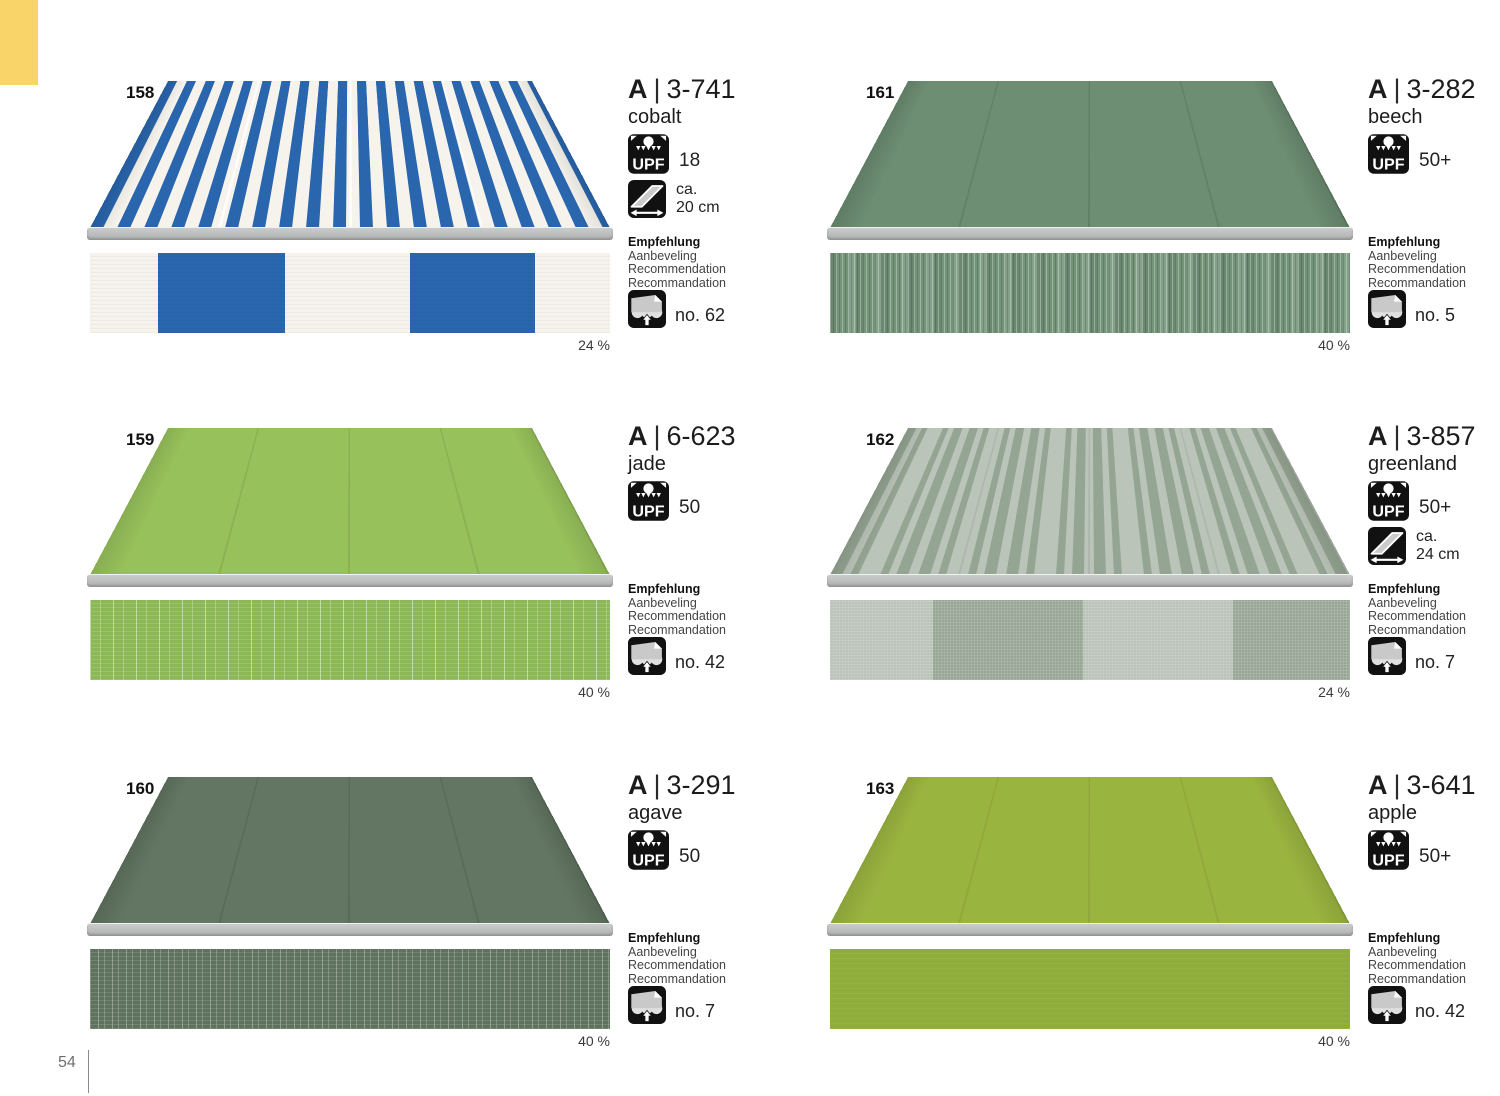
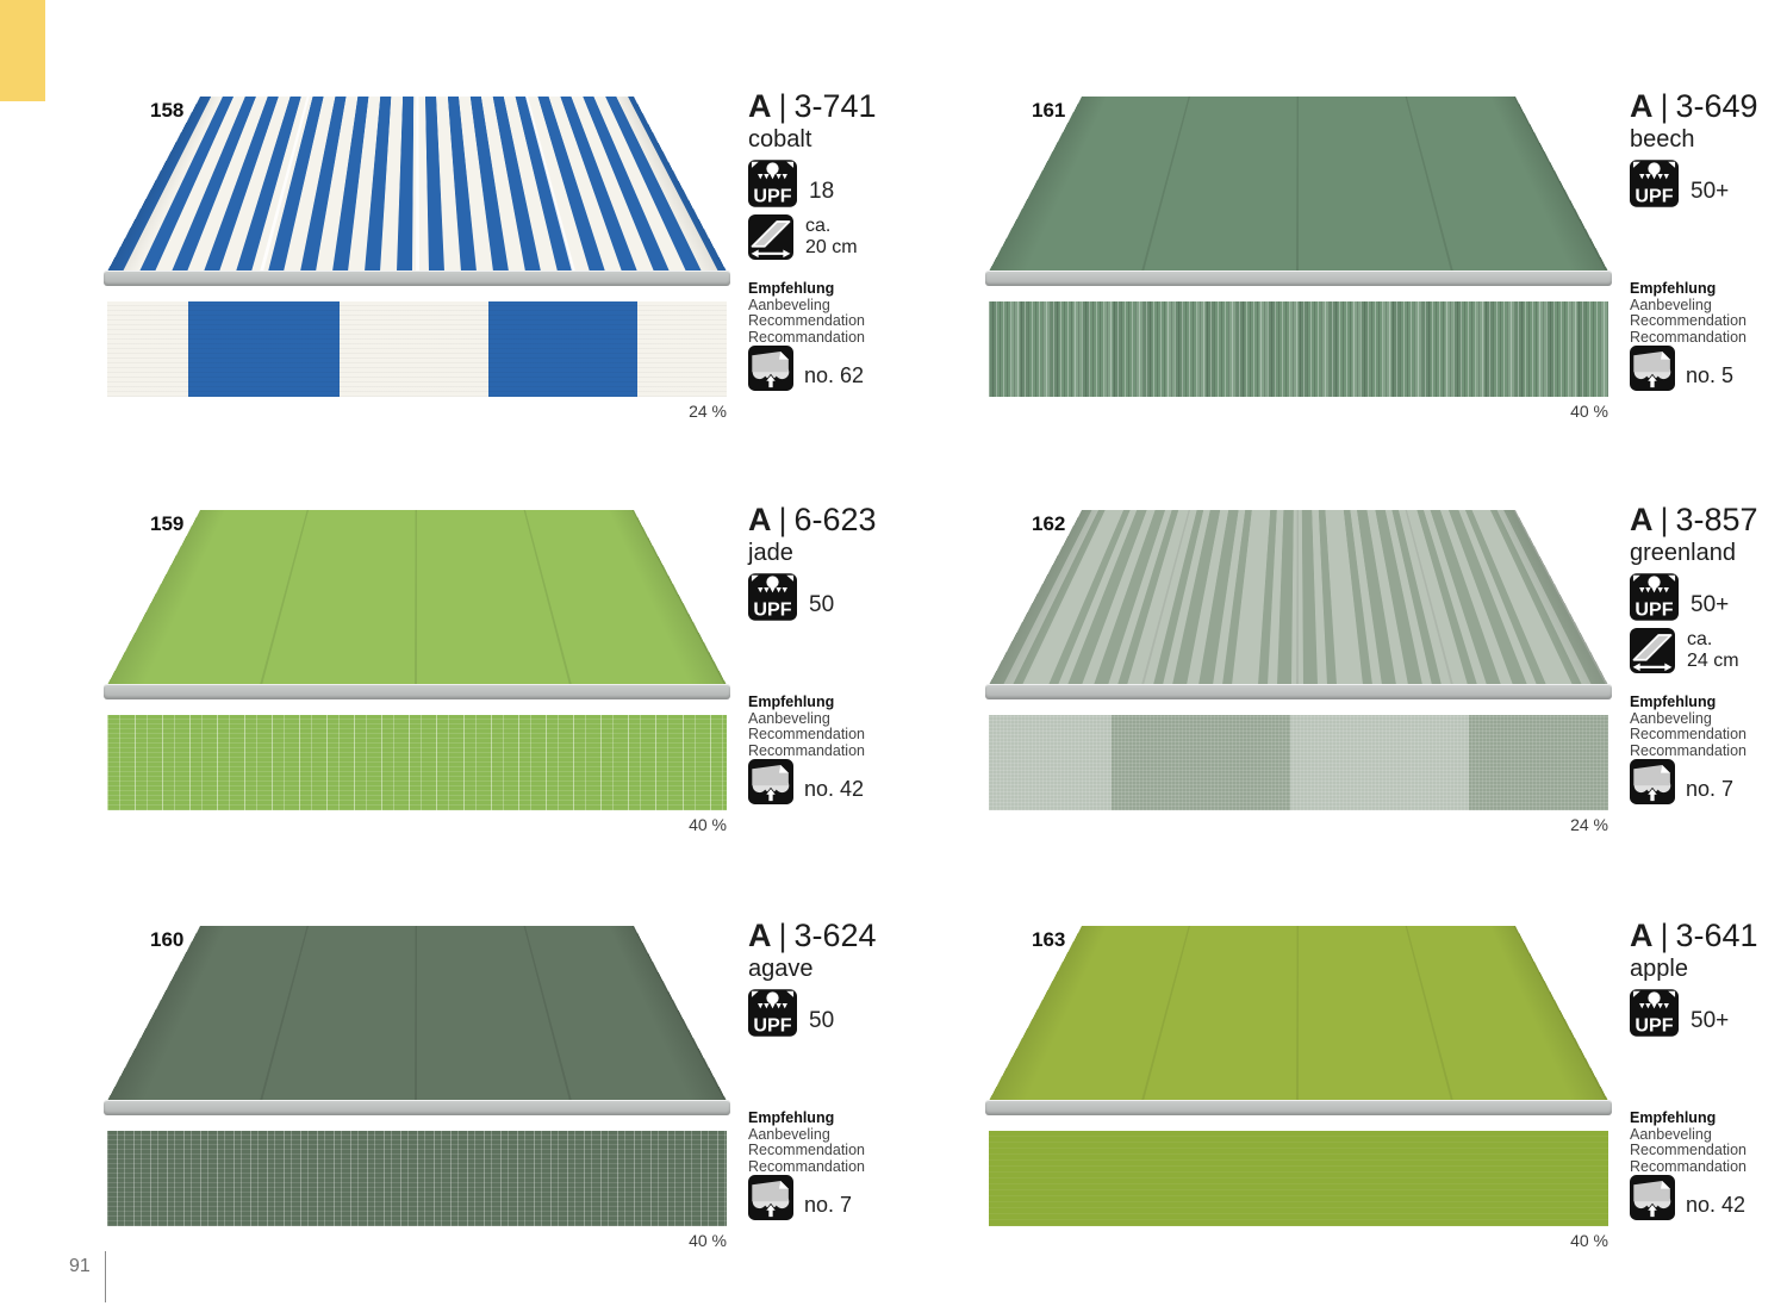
  158
  24 %
  A | 3-741
  cobalt
  18
  ca.
  20 cm
  Empfehlung
  Aanbeveling
  Recommendation
  Recommandation
  no. 62
  161
  40 %
- A | 3-282
+ A | 3-649
  beech
  50+
  Empfehlung
  Aanbeveling
  Recommendation
  Recommandation
  no. 5
  159
  40 %
  A | 6-623
  jade
  50
  Empfehlung
  Aanbeveling
  Recommendation
  Recommandation
  no. 42
  162
  24 %
  A | 3-857
  greenland
  50+
  ca.
  24 cm
  Empfehlung
  Aanbeveling
  Recommendation
  Recommandation
  no. 7
  160
  40 %
- A | 3-291
+ A | 3-624
  agave
  50
  Empfehlung
  Aanbeveling
  Recommendation
  Recommandation
  no. 7
  163
  40 %
  A | 3-641
  apple
  50+
  Empfehlung
  Aanbeveling
  Recommendation
  Recommandation
  no. 42
- 54
+ 91
